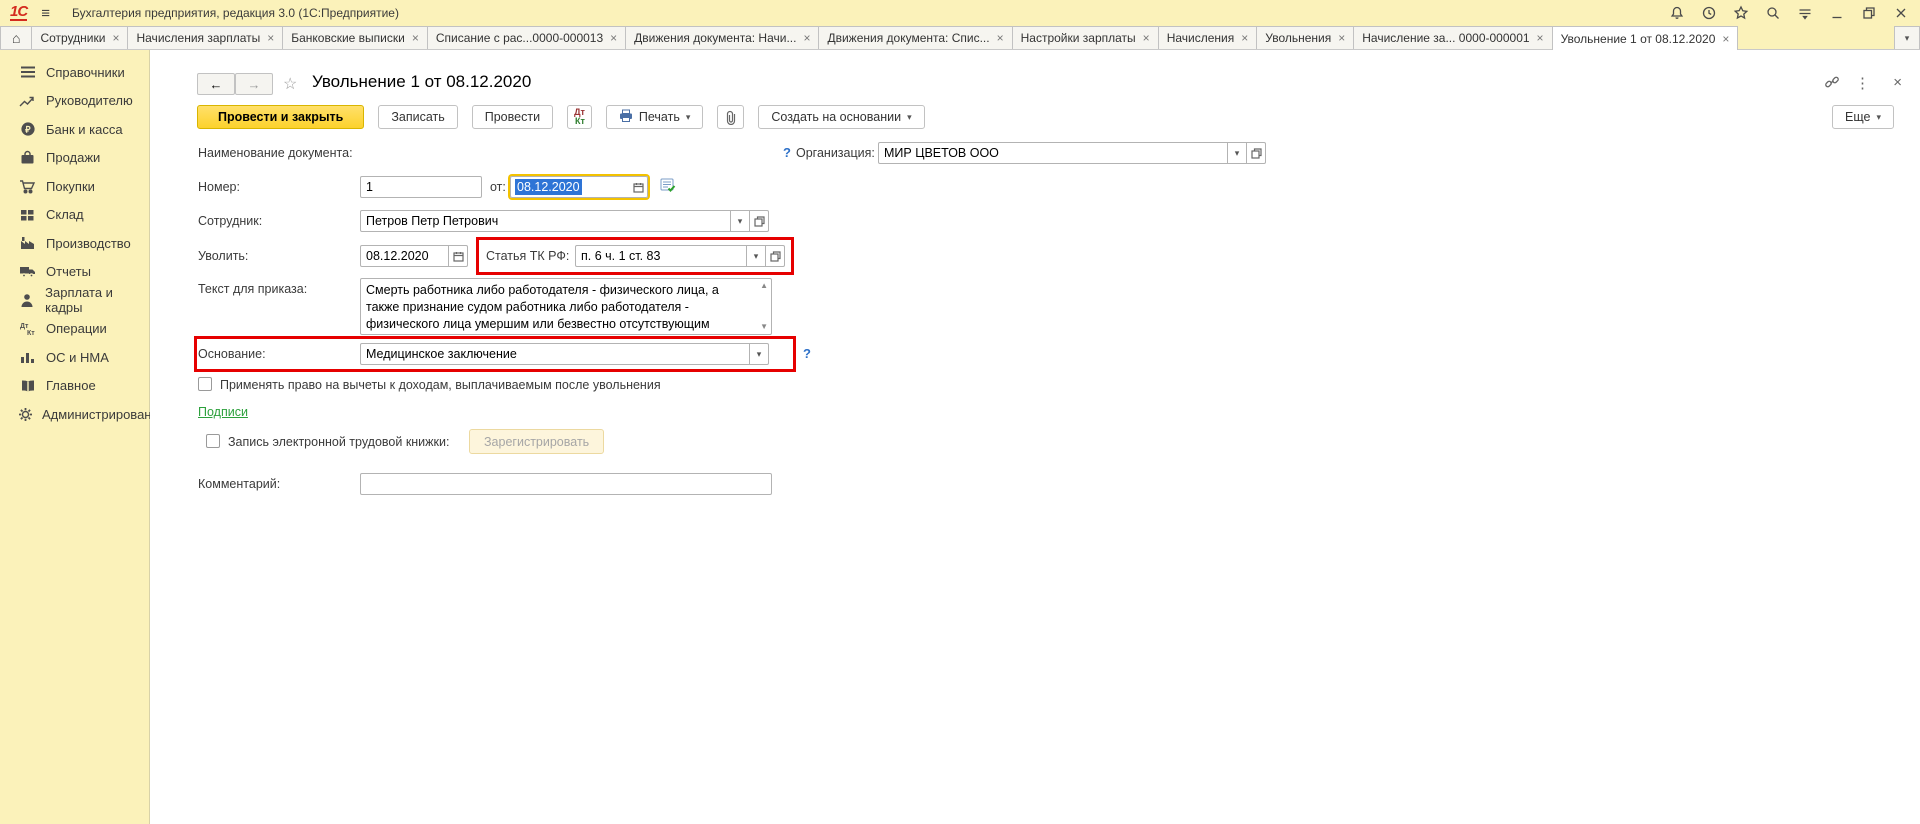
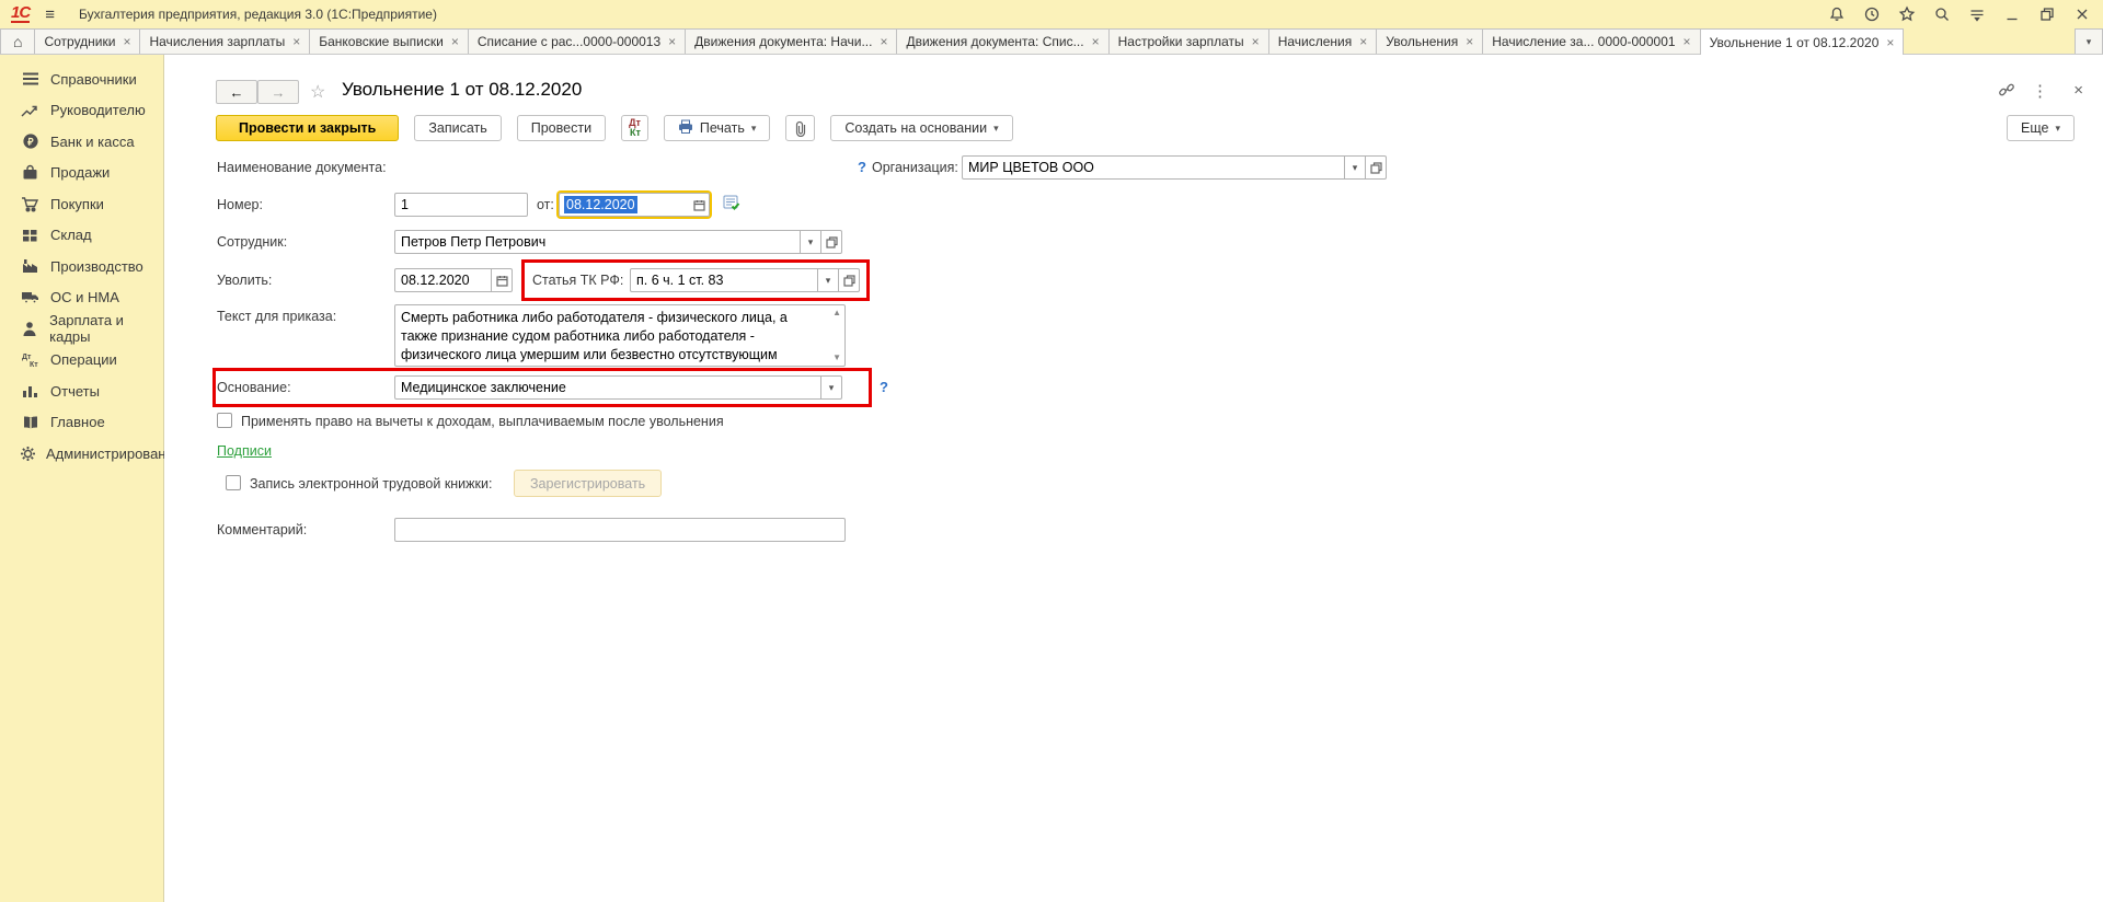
  1С
  ≡
  Бухгалтерия предприятия, редакция 3.0 (1С:Предприятие)
  ⌂
  Сотрудники
  ×
  Начисления зарплаты
  ×
  Банковские выписки
  ×
  Списание с рас...0000-000013
  ×
  Движения документа: Начи...
  ×
  Движения документа: Спис...
  ×
  Настройки зарплаты
  ×
  Начисления
  ×
  Увольнения
  ×
  Начисление за... 0000-000001
  ×
  Увольнение 1 от 08.12.2020
  ×
  ▾
  Справочники
  Руководителю
  ₽
  Банк и касса
  Продажи
  Покупки
  Склад
  Производство
- Отчеты
+ ОС и НМА
  Зарплата и кадры
  Операции
- ОС и НМА
+ Отчеты
  Главное
  Администрирован
  ←
  →
  ☆
  Увольнение 1 от 08.12.2020
  ⋮
  ×
  Провести и закрыть
  Записать
  Провести
  Дт
  Кт
  Печать
  ▾
  Создать на основании
  ▾
  Еще
  ▾
  Наименование документа:
  ?
  Организация:
  МИР ЦВЕТОВ ООО
  ▾
  Номер:
  1
  от:
  08.12.2020
  Сотрудник:
  Петров Петр Петрович
  ▾
  Уволить:
  08.12.2020
  Статья ТК РФ:
  п. 6 ч. 1 ст. 83
  ▾
  Текст для приказа:
  ▲
  ▼
  Основание:
  Медицинское заключение
  ▾
  ?
  Применять право на вычеты к доходам, выплачиваемым после увольнения
  Подписи
  Запись электронной трудовой книжки:
  Зарегистрировать
  Комментарий:
